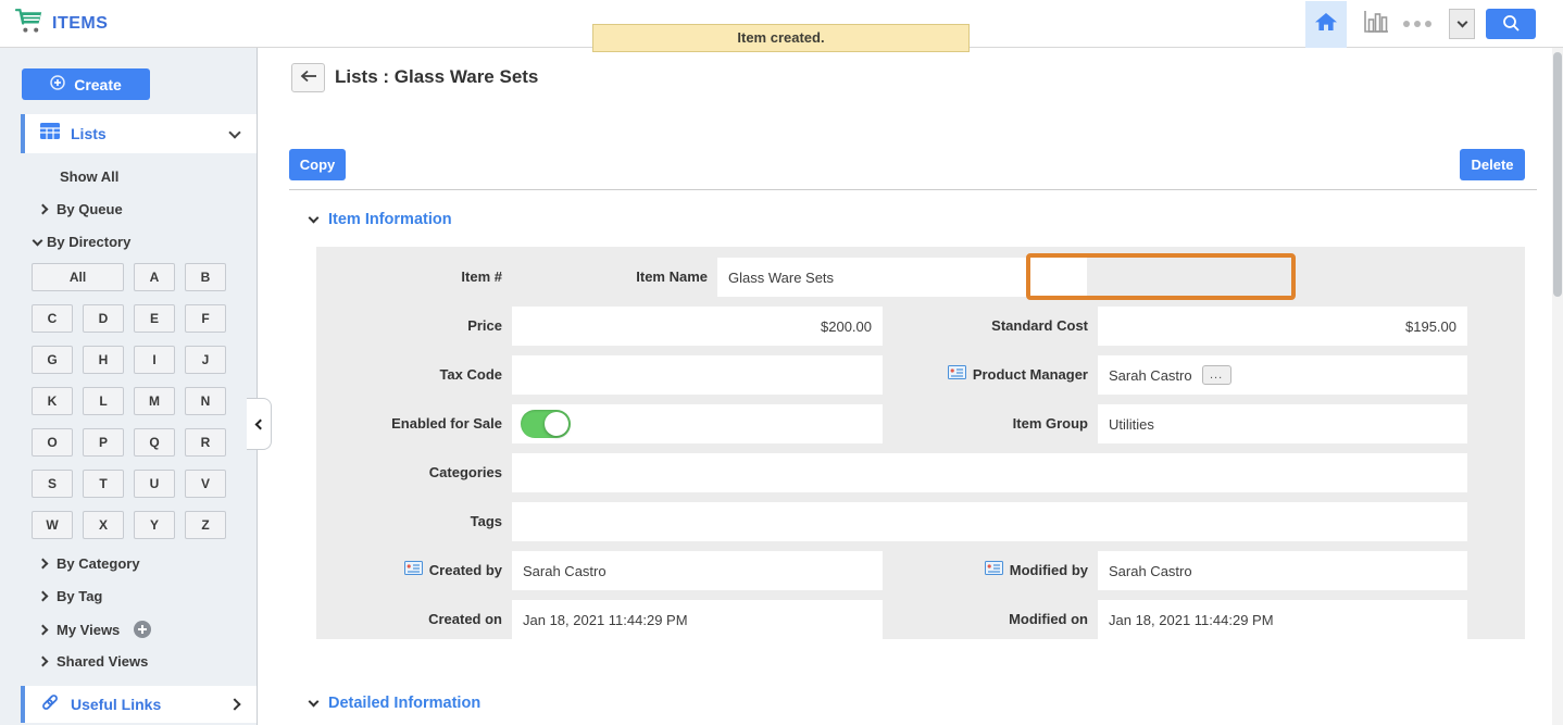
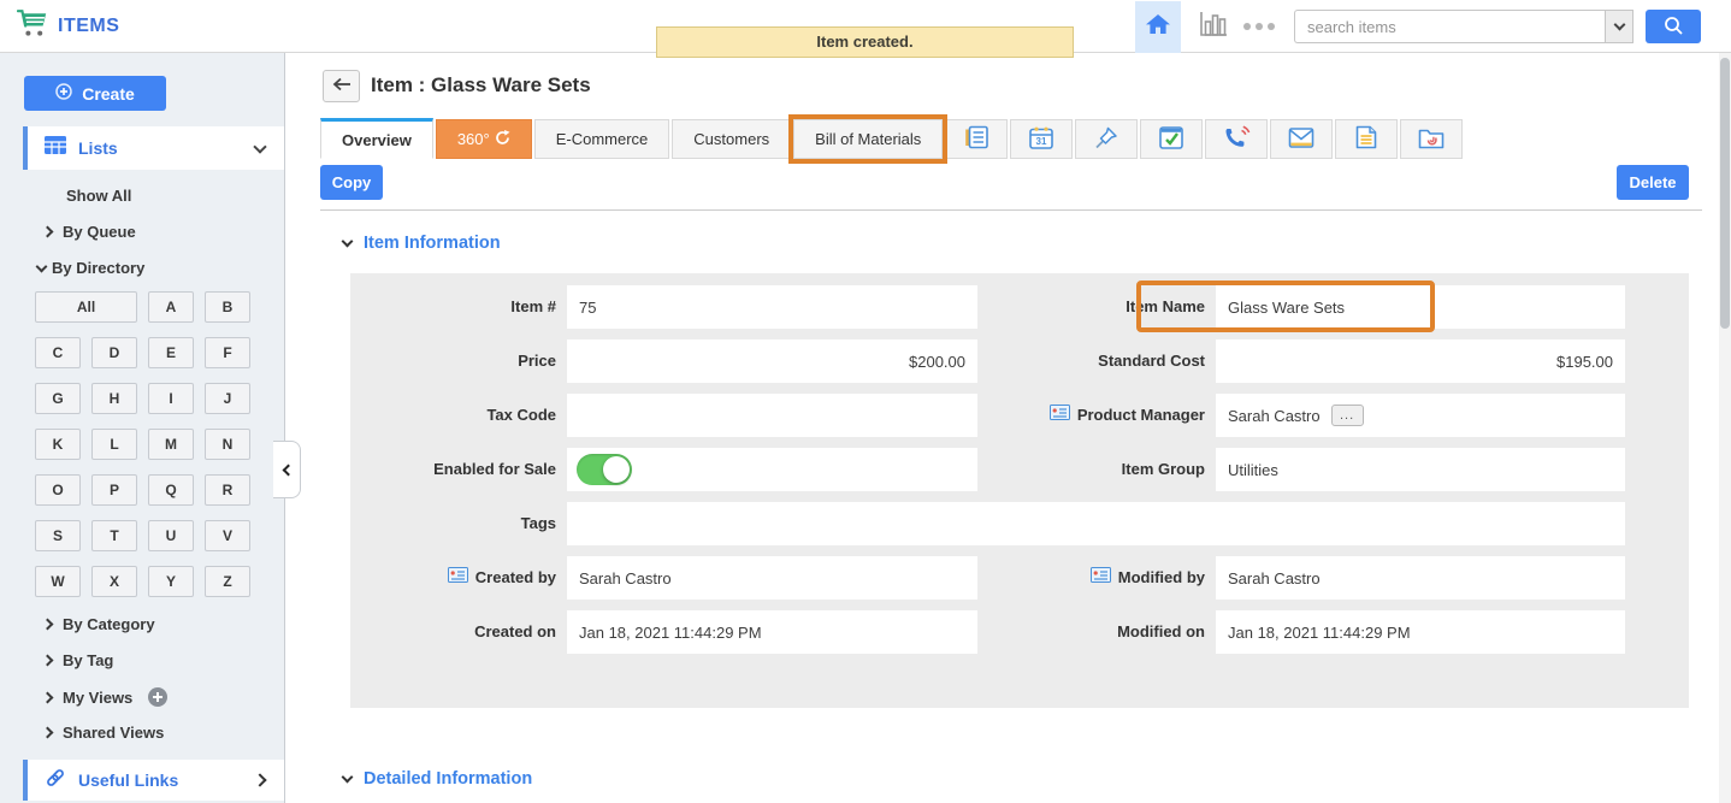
  ITEMS
  Item created.
+ search items
  Create
  Lists
  Show All
  By Queue
  By Directory
  All
  A
  B
  C
  D
  E
  F
  G
  H
  I
  J
  K
  L
  M
  N
  O
  P
  Q
  R
  S
  T
  U
  V
  W
  X
  Y
  Z
  By Category
  By Tag
  My Views
  Shared Views
  Useful Links
- Lists : Glass Ware Sets
+ Item : Glass Ware Sets
+ Overview
+ 360°
+ E-Commerce
+ Customers
+ Bill of Materials
+ 31
  Copy
  Delete
  Item Information
  Item #
+ 75
  Item Name
  Glass Ware Sets
  Price
  $200.00
  Standard Cost
  $195.00
  Tax Code
  Product Manager
  Sarah Castro
  ...
  Enabled for Sale
  Item Group
  Utilities
- Categories
  Tags
  Created by
  Sarah Castro
  Modified by
  Sarah Castro
  Created on
  Jan 18, 2021 11:44:29 PM
  Modified on
  Jan 18, 2021 11:44:29 PM
  Detailed Information
